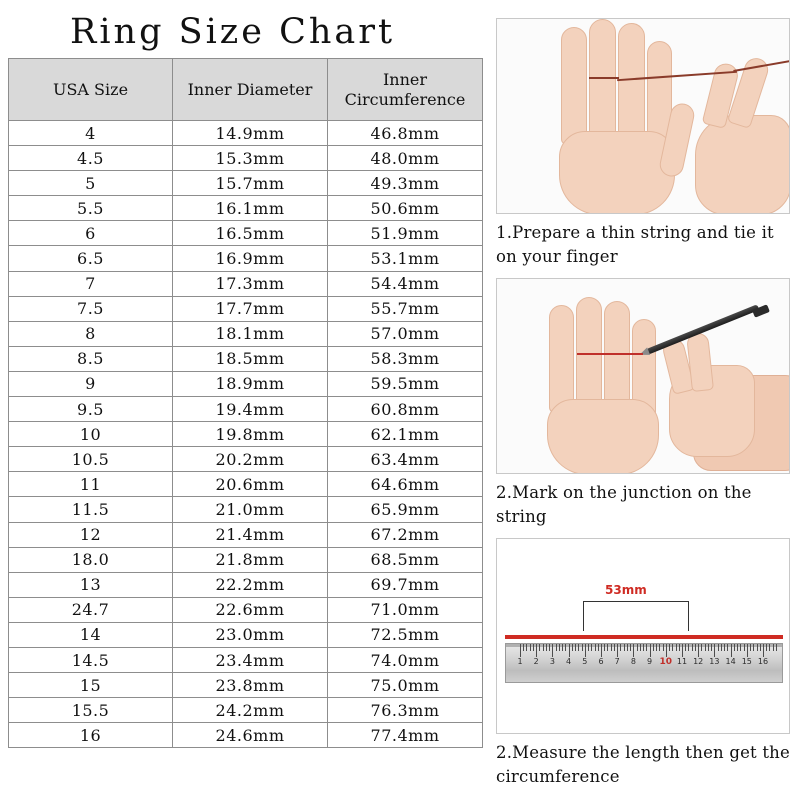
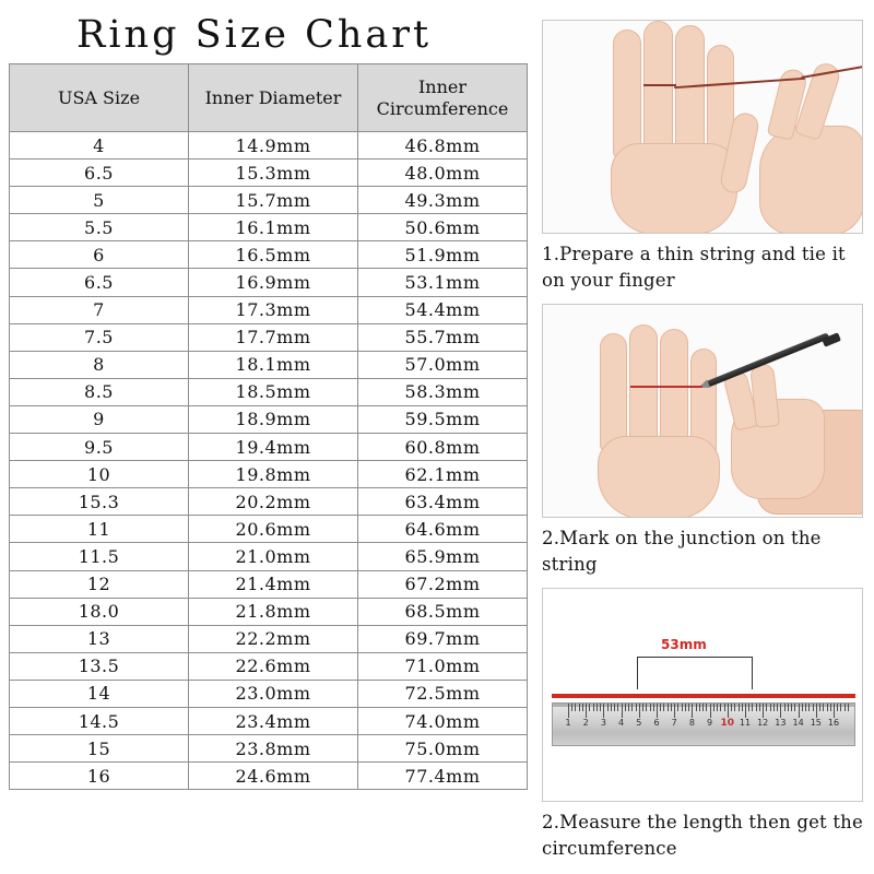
  Ring Size Chart
  USA Size	Inner Diameter	Inner Circumference
  4	14.9mm	46.8mm
- 4.5	15.3mm	48.0mm
+ 6.5	15.3mm	48.0mm
  5	15.7mm	49.3mm
  5.5	16.1mm	50.6mm
  6	16.5mm	51.9mm
  6.5	16.9mm	53.1mm
  7	17.3mm	54.4mm
  7.5	17.7mm	55.7mm
  8	18.1mm	57.0mm
  8.5	18.5mm	58.3mm
  9	18.9mm	59.5mm
  9.5	19.4mm	60.8mm
  10	19.8mm	62.1mm
- 10.5	20.2mm	63.4mm
+ 15.3	20.2mm	63.4mm
  11	20.6mm	64.6mm
  11.5	21.0mm	65.9mm
  12	21.4mm	67.2mm
  18.0	21.8mm	68.5mm
  13	22.2mm	69.7mm
- 24.7	22.6mm	71.0mm
+ 13.5	22.6mm	71.0mm
  14	23.0mm	72.5mm
  14.5	23.4mm	74.0mm
  15	23.8mm	75.0mm
- 15.5	24.2mm	76.3mm
  16	24.6mm	77.4mm
  1.Prepare a thin string and tie it on your finger
  2.Mark on the junction on the string
  53mm
  1
  2
  3
  4
  5
  6
  7
  8
  9
  10
  11
  12
  13
  14
  15
  16
  2.Measure the length then get the circumference
